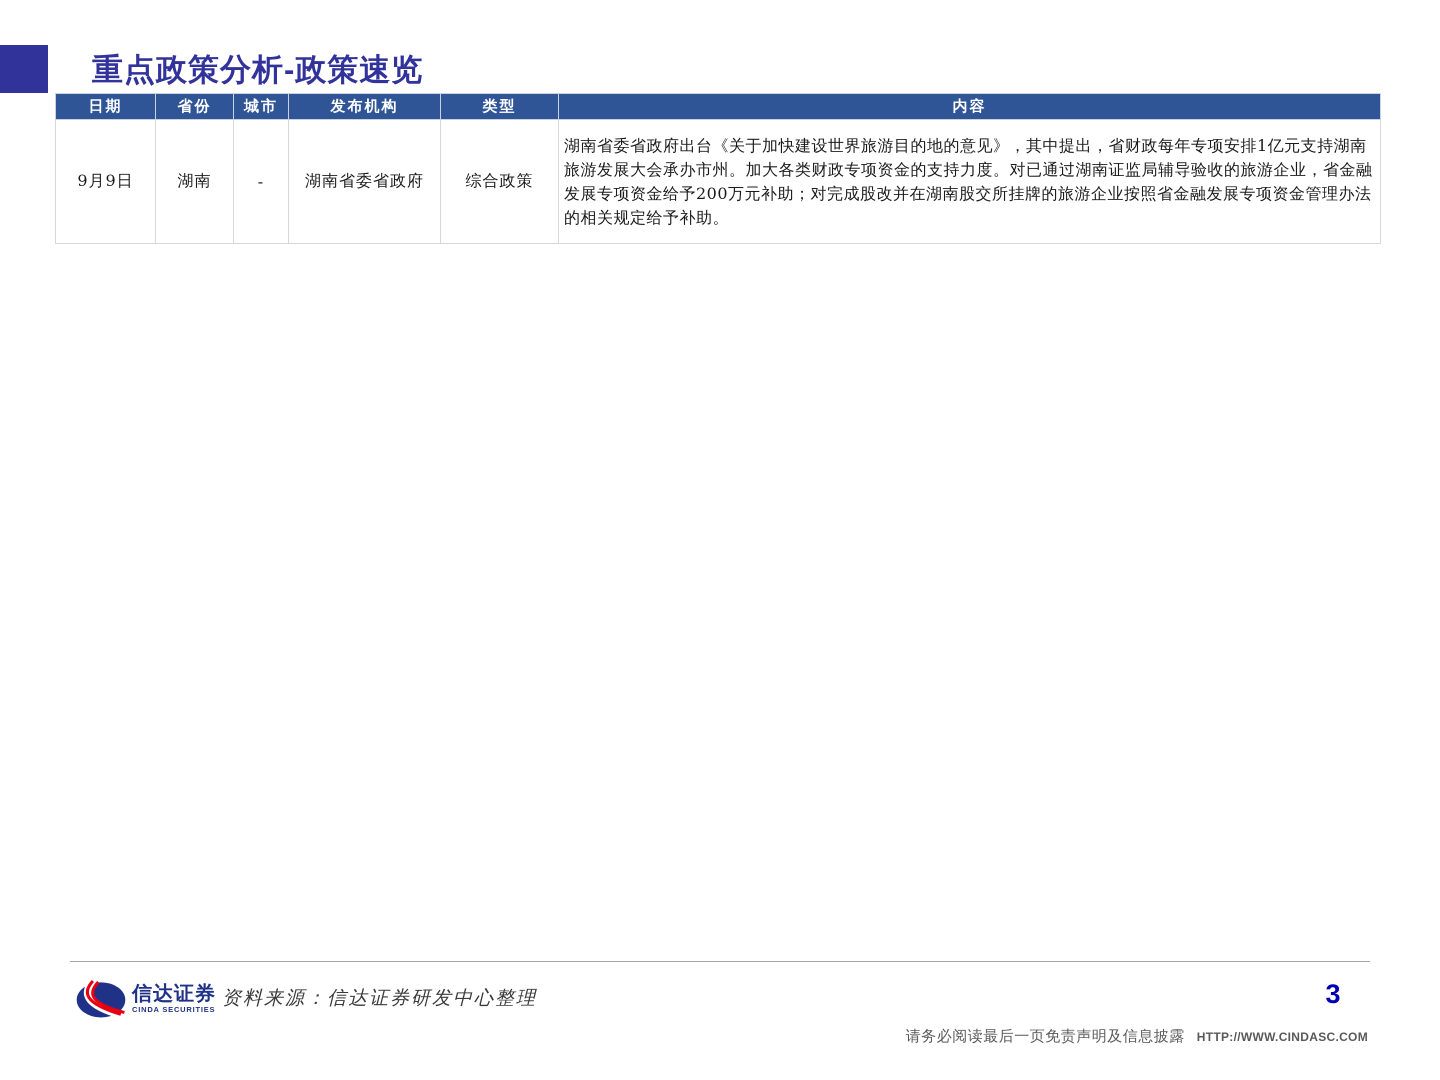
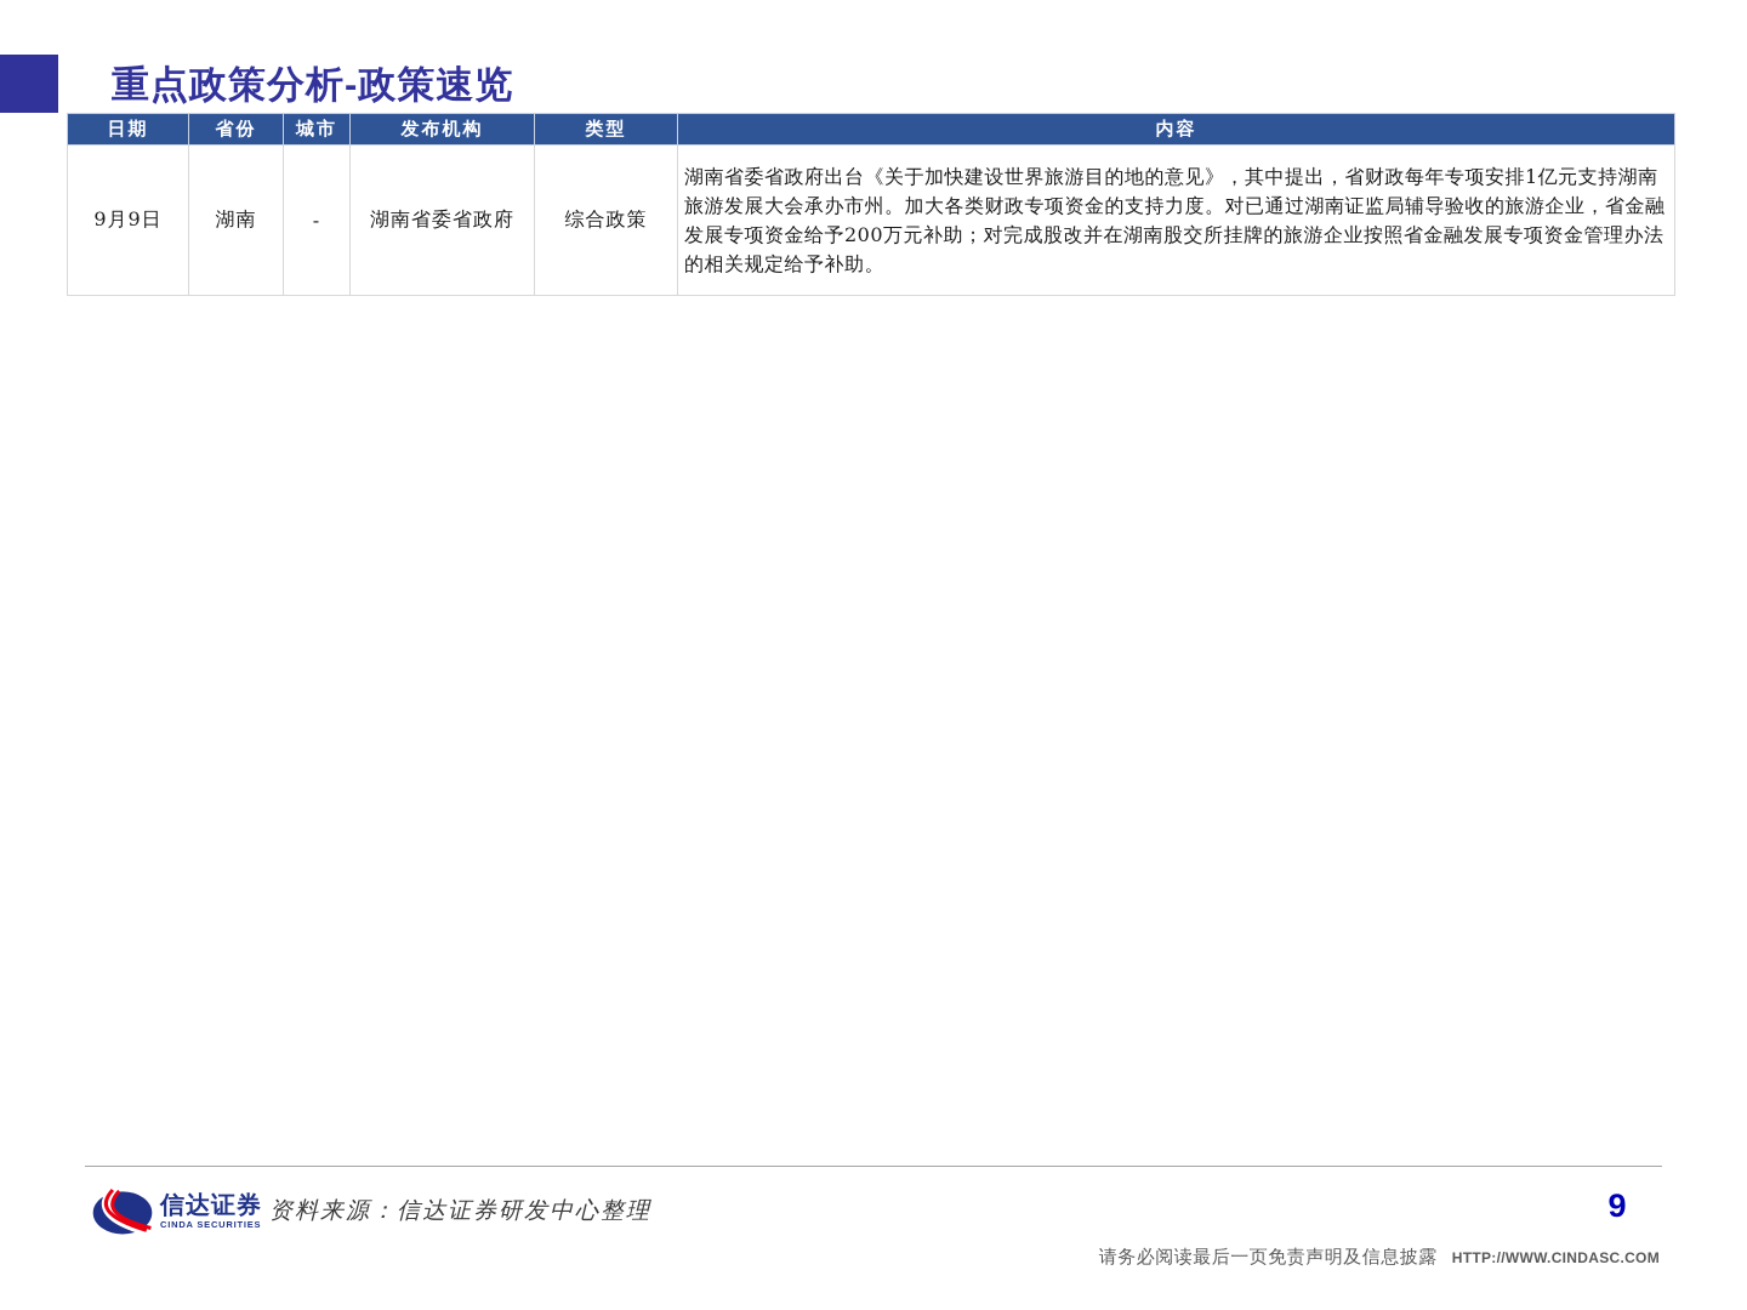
  重点政策分析-政策速览
  日期	省份	城市	发布机构	类型	内容
  9月9日	湖南	-	湖南省委省政府	综合政策	湖南省委省政府出台《关于加快建设世界旅游目的地的意见》，其中提出，省财政每年专项安排1亿元支持湖南旅游发展大会承办市州。加大各类财政专项资金的支持力度。对已通过湖南证监局辅导验收的旅游企业，省金融发展专项资金给予200万元补助；对完成股改并在湖南股交所挂牌的旅游企业按照省金融发展专项资金管理办法的相关规定给予补助。
  信达证券
  CINDA SECURITIES
  资料来源：信达证券研发中心整理
- 3
+ 9
  请务必阅读最后一页免责声明及信息披露
  HTTP://WWW.CINDASC.COM
